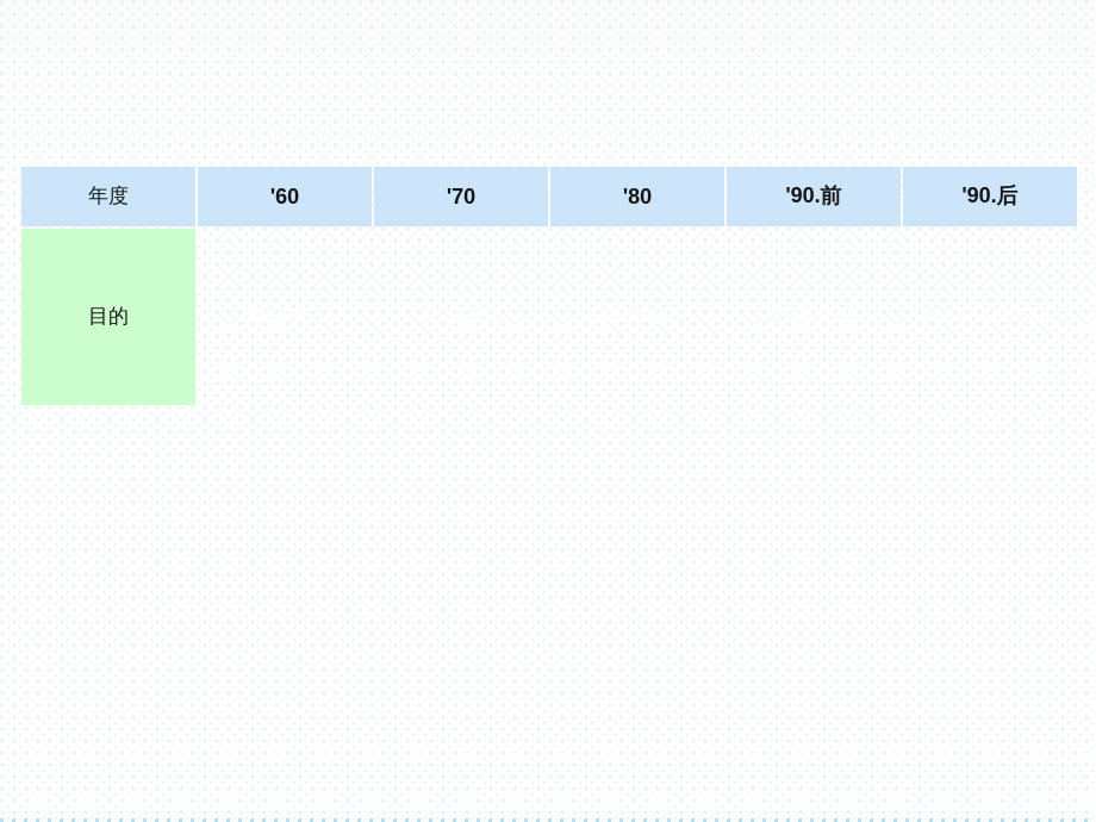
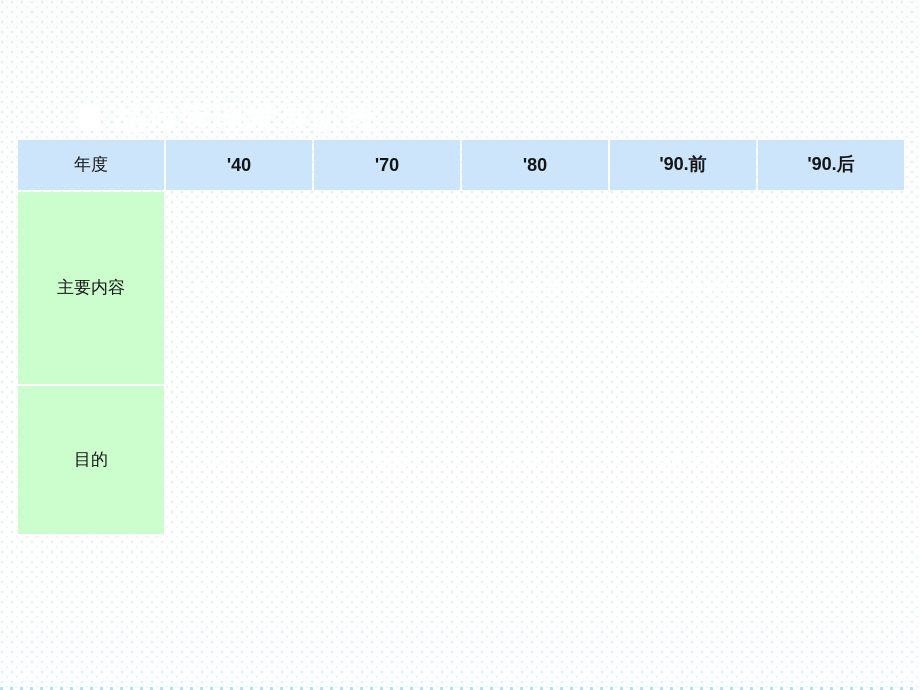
+ 品质管理发展阶段
- 年度	'60	'70	'80	'90.前	'90.后
+ 年度	'40	'70	'80	'90.前	'90.后
+ 主要内容	检查、统计手法	制程管制、标准化	全员参与、品管圈	经营品质、顾客满意	流程改善、数据决策
  目的	不良品挑出	不良品预防	品质水准提升	企业体质强化	零缺点、利润极大化
